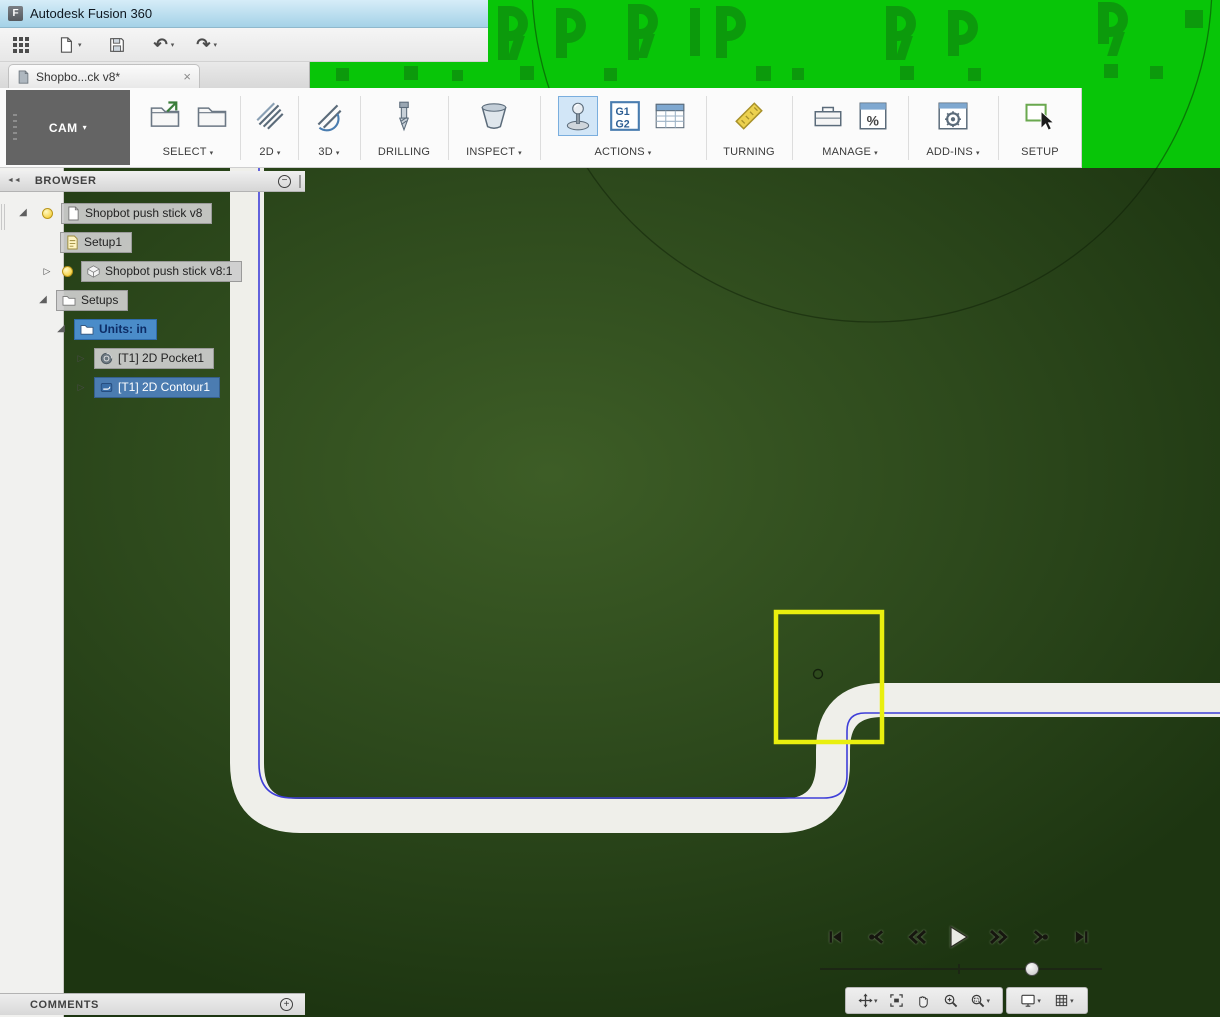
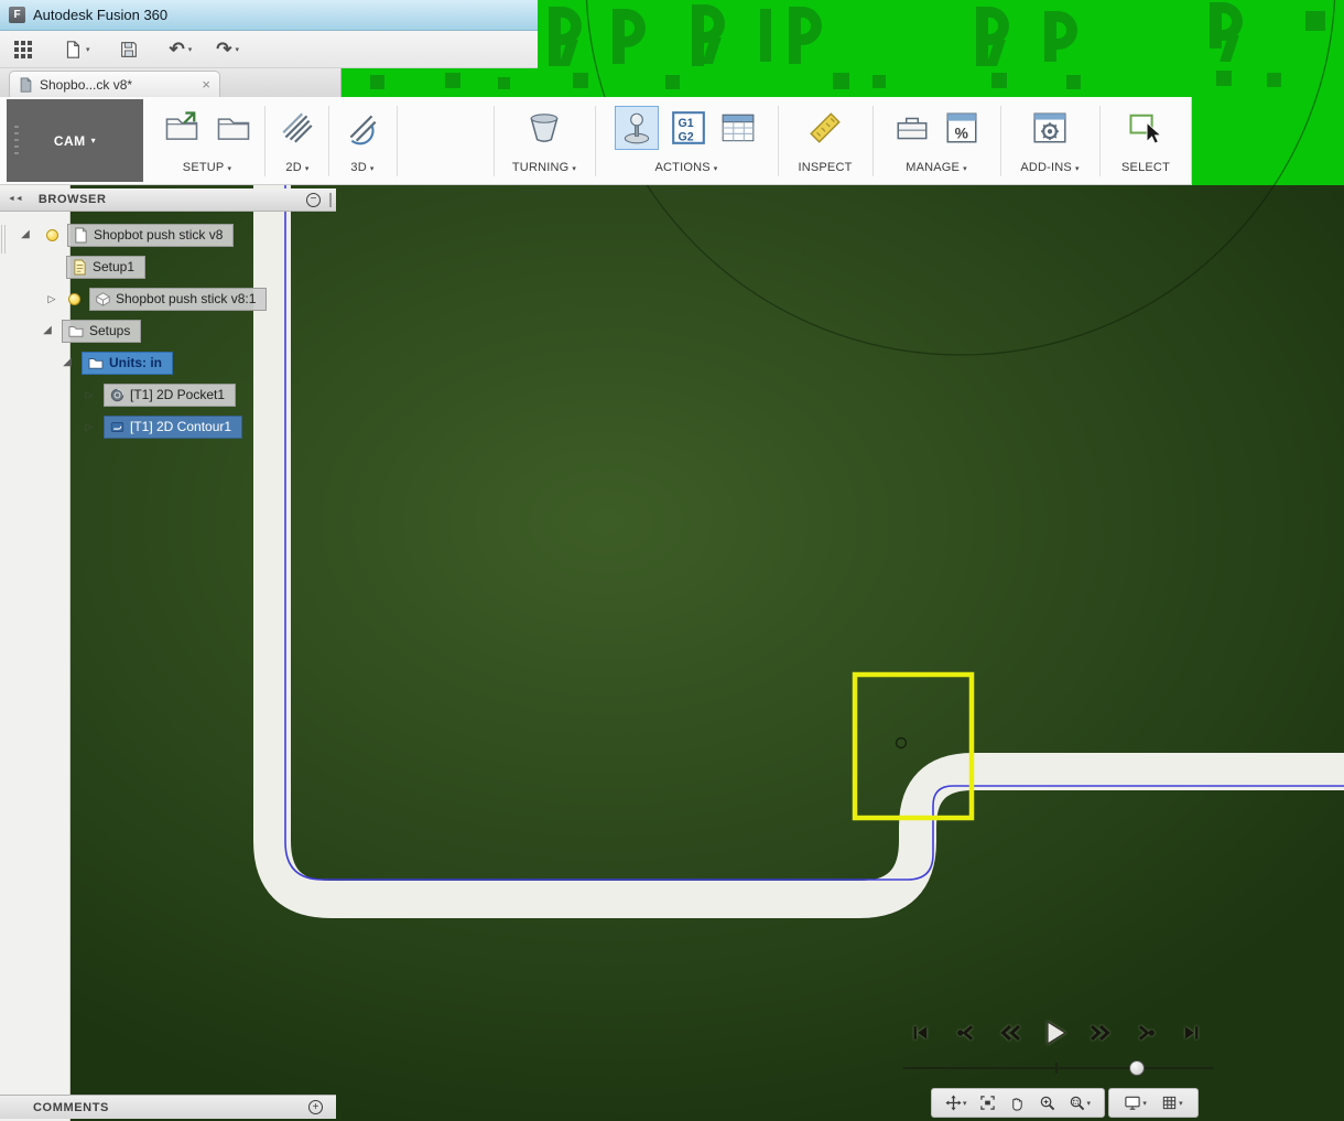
  F
  Autodesk Fusion 360
  ↶
  ↷
  Shopbo...ck v8*
  ×
  CAM
  ▾
- SELECT
+ SETUP
- DRILLING
- INSPECT
+ TURNING
  G1
  G2
  ACTIONS
- TURNING
+ INSPECT
  %
  MANAGE
  ADD-INS
- SETUP
+ SELECT
  BROWSER
  −
  ◢
  Shopbot push stick v8
  Setup1
  ▷
  Shopbot push stick v8:1
  ◢
  Setups
  ◢
  Units: in
  ▷
  [T1] 2D Pocket1
  ▷
  [T1] 2D Contour1
  COMMENTS
  +
